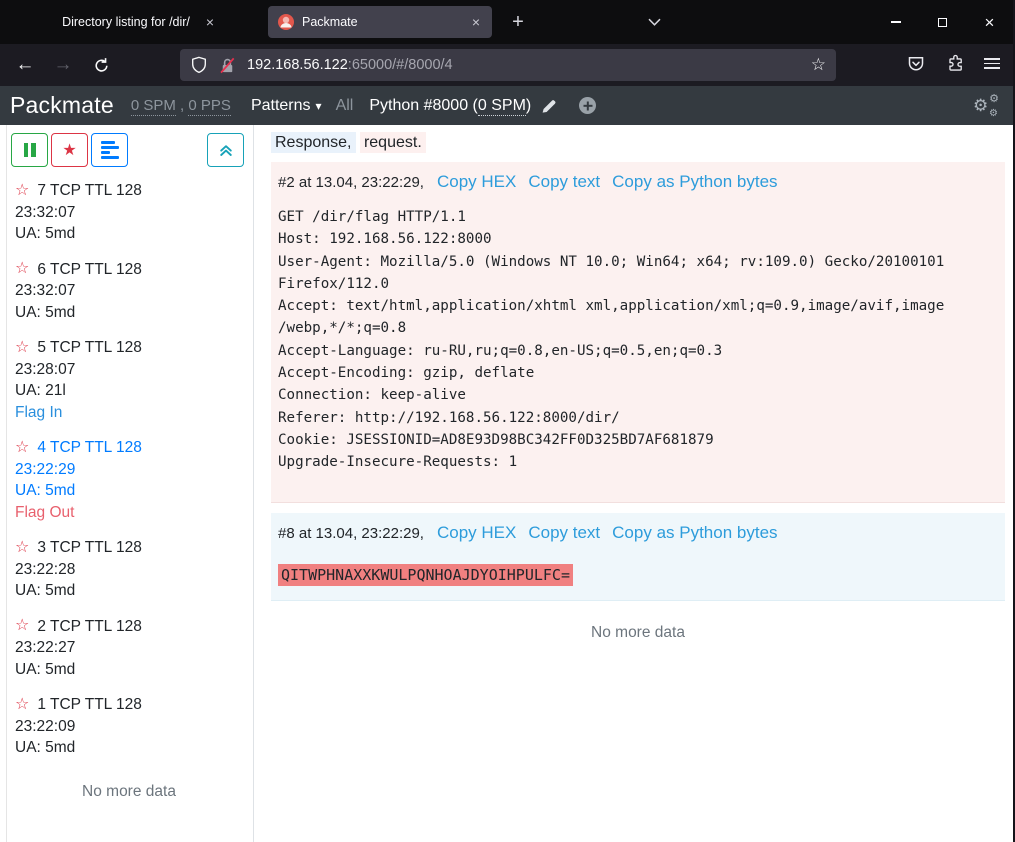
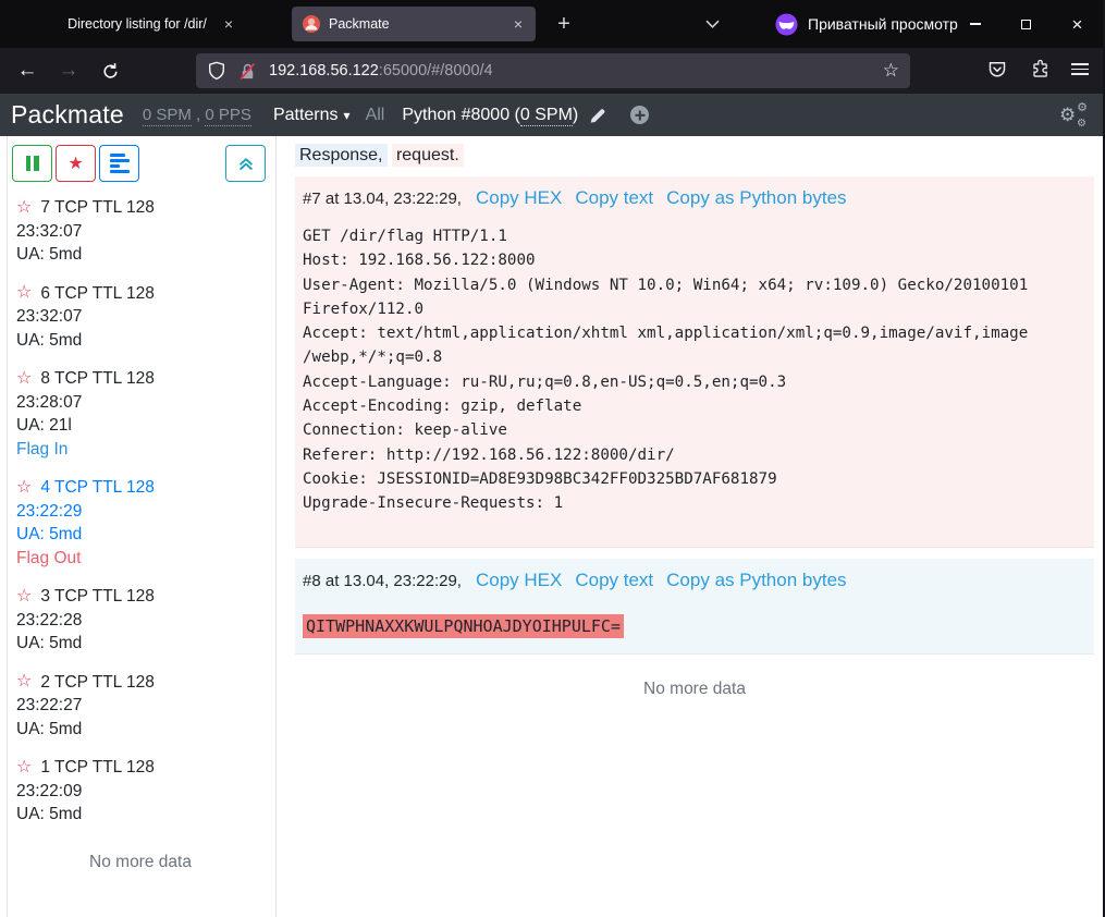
  Directory listing for /dir/
  ×
  Packmate
  ×
  +
+ Приватный просмотр
  ×
  ←
  →
  192.168.56.122:65000/#/8000/4
  ☆
  Packmate
  0 SPM , 0 PPS
  Patterns
  ▾
  All
  Python #8000 (0 SPM)
  ⚙
  ⚙
  ⚙
  ★
  ☆
  7 TCP TTL 128
  23:32:07
  UA: 5md
  ☆
  6 TCP TTL 128
  23:32:07
  UA: 5md
  ☆
- 5 TCP TTL 128
+ 8 TCP TTL 128
  23:28:07
  UA: 21l
  Flag In
  ☆
  4 TCP TTL 128
  23:22:29
  UA: 5md
  Flag Out
  ☆
  3 TCP TTL 128
  23:22:28
  UA: 5md
  ☆
  2 TCP TTL 128
  23:22:27
  UA: 5md
  ☆
  1 TCP TTL 128
  23:22:09
  UA: 5md
  No more data
  Response, request.
- #2 at 13.04, 23:22:29,
+ #7 at 13.04, 23:22:29,
  Copy HEX
  Copy text
  Copy as Python bytes
  GET /dir/flag HTTP/1.1
  Host: 192.168.56.122:8000
  User-Agent: Mozilla/5.0 (Windows NT 10.0; Win64; x64; rv:109.0) Gecko/20100101
  Firefox/112.0
  Accept: text/html,application/xhtml xml,application/xml;q=0.9,image/avif,image
  /webp,*/*;q=0.8
  Accept-Language: ru-RU,ru;q=0.8,en-US;q=0.5,en;q=0.3
  Accept-Encoding: gzip, deflate
  Connection: keep-alive
  Referer: http://192.168.56.122:8000/dir/
  Cookie: JSESSIONID=AD8E93D98BC342FF0D325BD7AF681879
  Upgrade-Insecure-Requests: 1
  #8 at 13.04, 23:22:29,
  Copy HEX
  Copy text
  Copy as Python bytes
  QITWPHNAXXKWULPQNHOAJDYOIHPULFC=
  No more data
